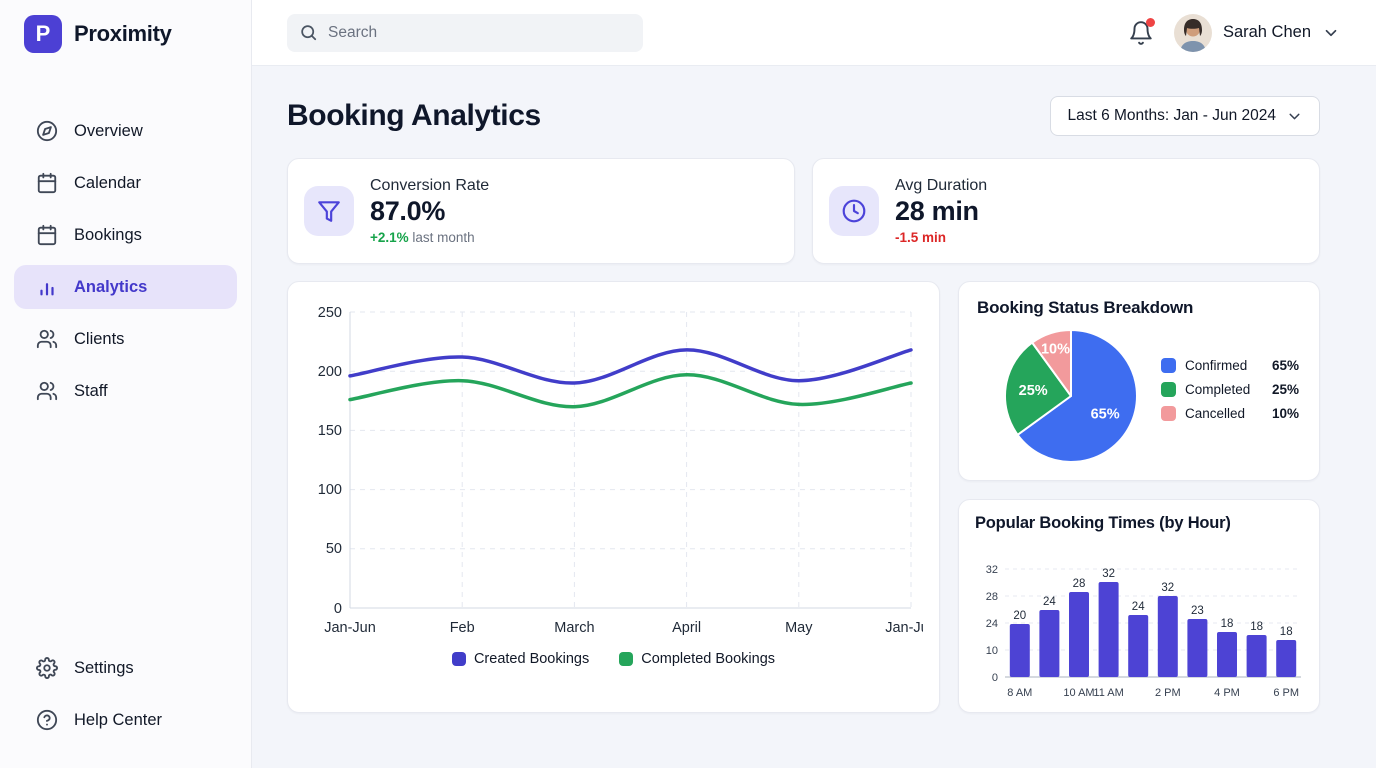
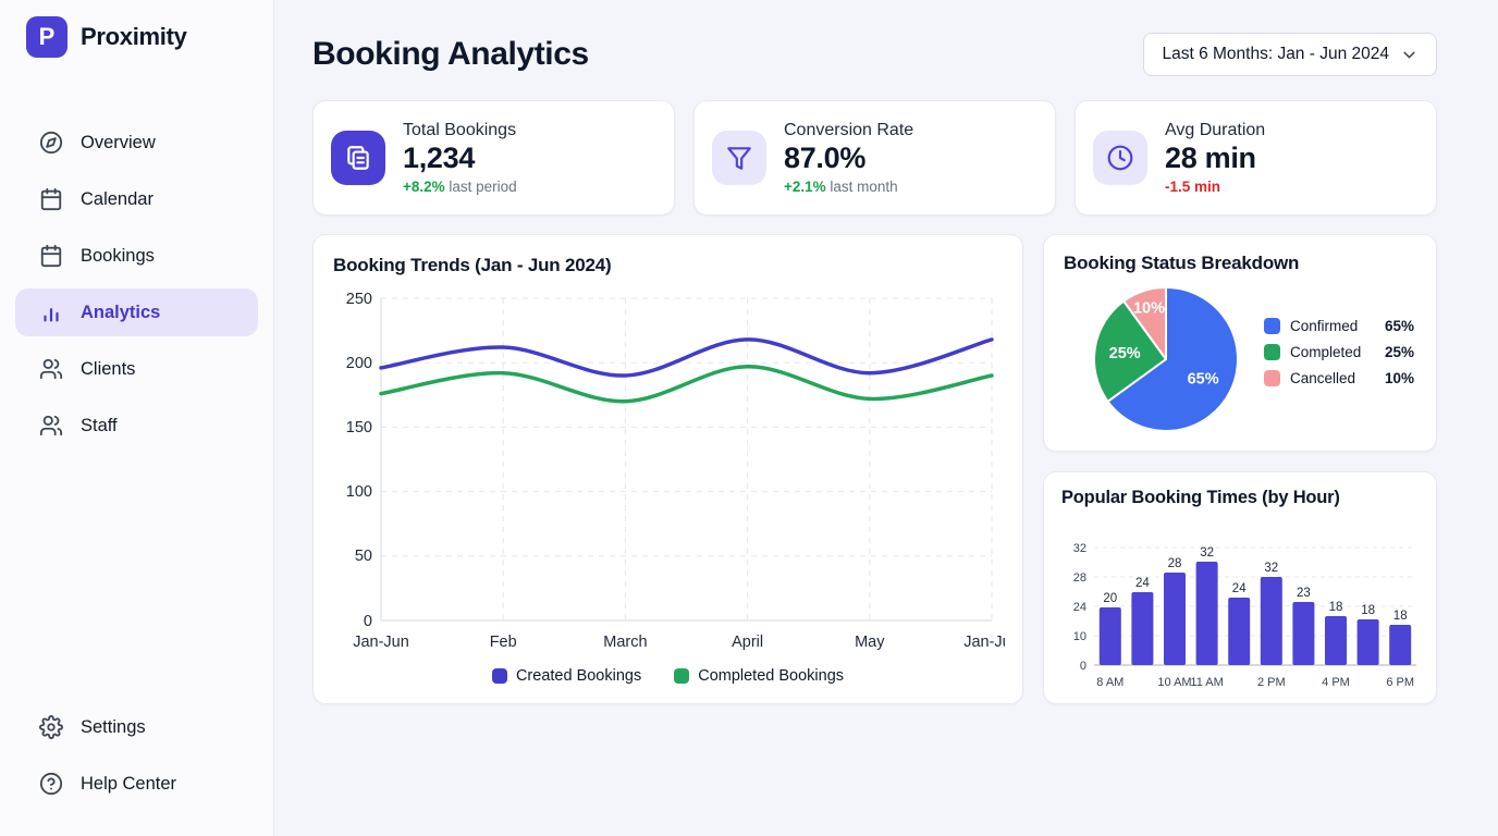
  P
  Proximity
  Overview
  Calendar
  Bookings
  Analytics
  Clients
  Staff
  Settings
  Help Center
- Search
- Sarah Chen
  Booking Analytics
  Last 6 Months: Jan - Jun 2024
+ Total Bookings
+ 1,234
+ +8.2% last period
  Conversion Rate
  87.0%
  +2.1% last month
  Avg Duration
  28 min
  -1.5 min
+ Booking Trends (Jan - Jun 2024)
  250
  200
  150
  100
  50
  0
  Jan-Jun
  Feb
  March
  April
  May
  Jan-J
  Created Bookings
  Completed Bookings
  Booking Status Breakdown
  65%
  25%
  10%
  Confirmed
  65%
  Completed
  25%
  Cancelled
  10%
  Popular Booking Times (by Hour)
  32
  28
  24
  10
  0
  20
  24
  28
  32
  24
  32
  23
  18
  18
  18
  8 AM
  10 AM
  11 AM
  2 PM
  4 PM
  6 PM
